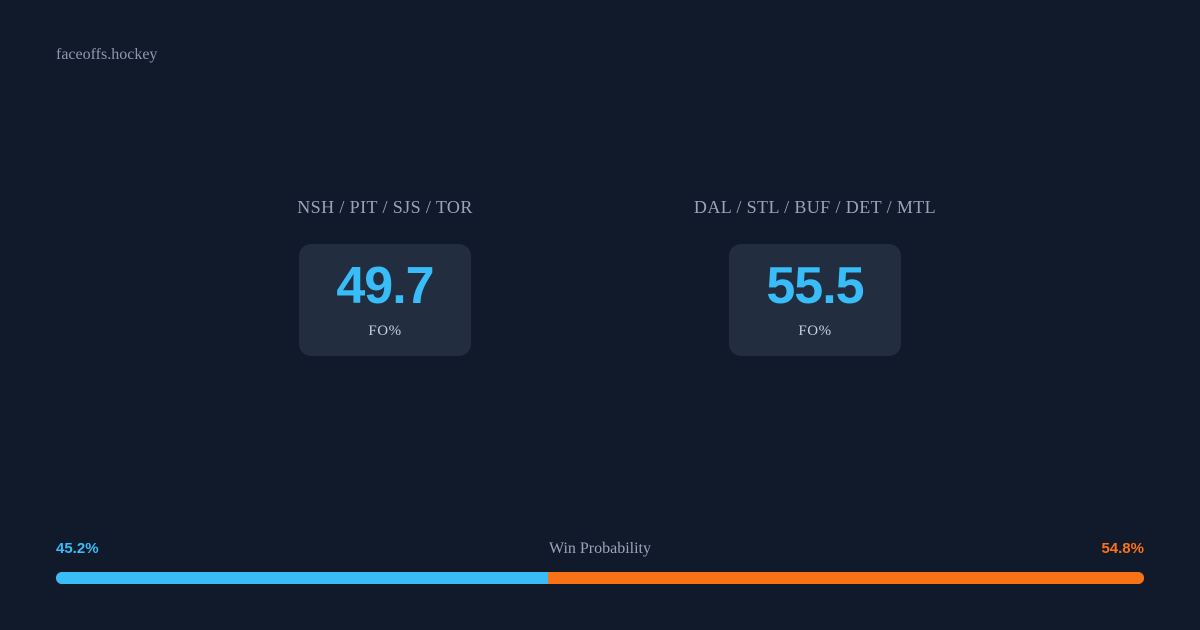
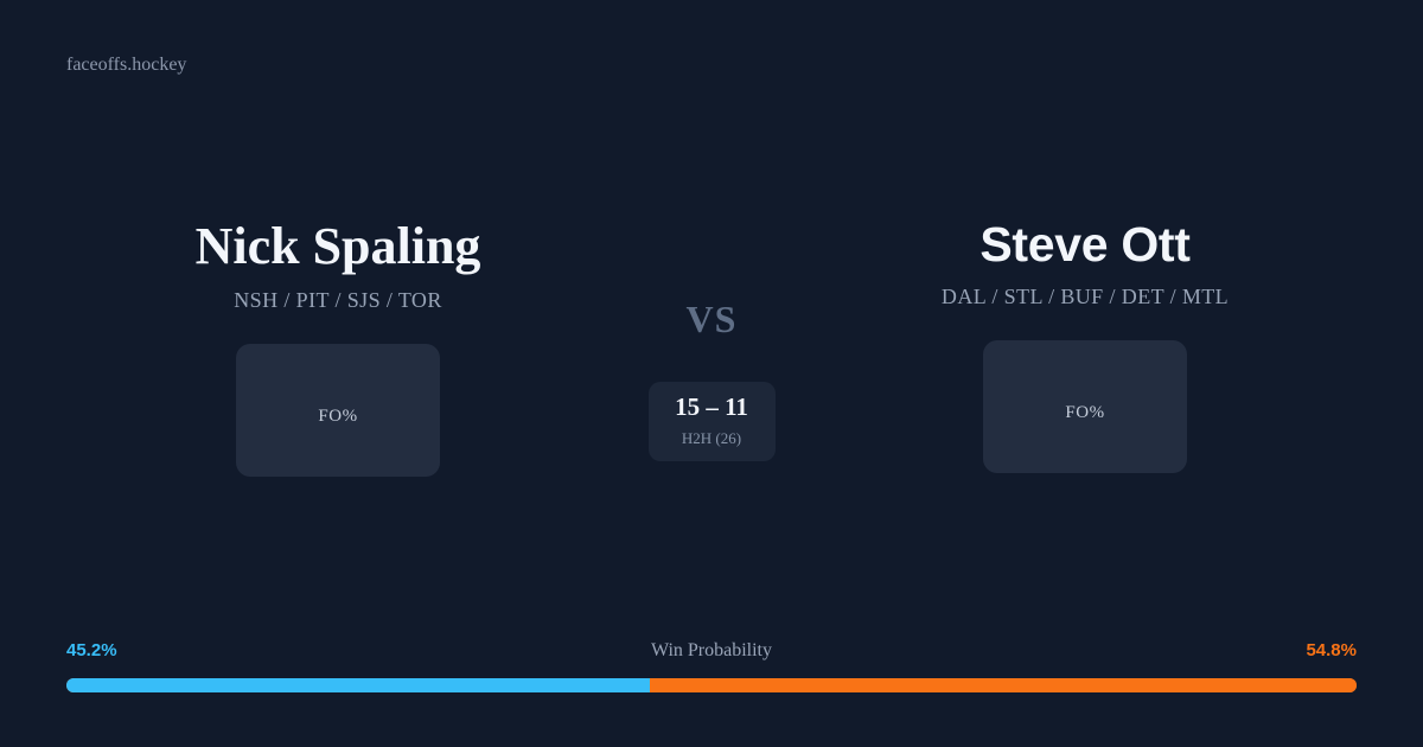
  faceoffs.hockey
+ Nick Spaling
  NSH / PIT / SJS / TOR
- 49.7
  FO%
+ VS
+ 15 – 11
+ H2H (26)
+ Steve Ott
  DAL / STL / BUF / DET / MTL
- 55.5
  FO%
  45.2%
  Win Probability
  54.8%
